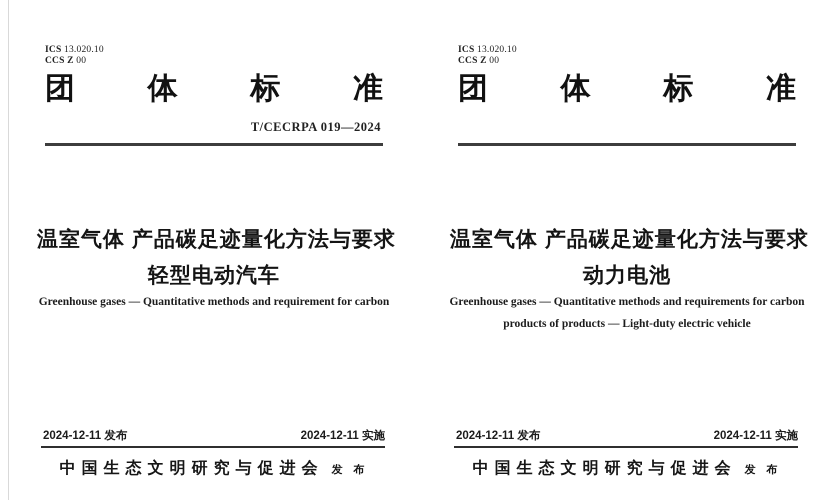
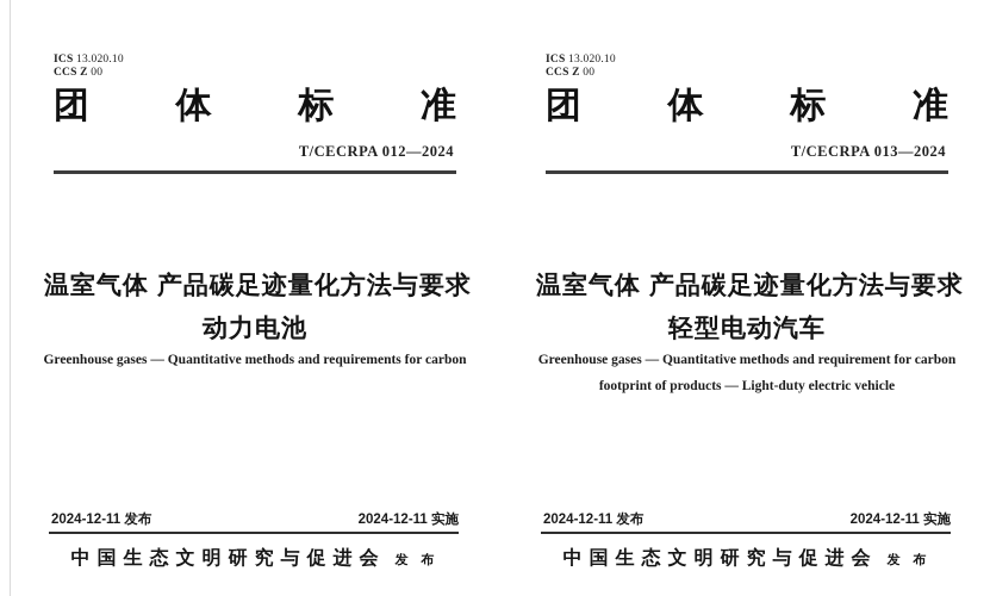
  ICS 13.020.10
  CCS Z 00
  团
  体
  标
  准
- T/CECRPA 019—2024
+ T/CECRPA 012—2024
  温室气体 产品碳足迹量化方法与要求
- 轻型电动汽车
+ 动力电池
- Greenhouse gases — Quantitative methods and requirement for carbon
+ Greenhouse gases — Quantitative methods and requirements for carbon
  2024-12-11 发布
  2024-12-11 实施
  中国生态文明研究与促进会 发 布
  ICS 13.020.10
  CCS Z 00
  团
  体
  标
  准
+ T/CECRPA 013—2024
  温室气体 产品碳足迹量化方法与要求
- 动力电池
+ 轻型电动汽车
- Greenhouse gases — Quantitative methods and requirements for carbon
+ Greenhouse gases — Quantitative methods and requirement for carbon
- products of products — Light-duty electric vehicle
+ footprint of products — Light-duty electric vehicle
  2024-12-11 发布
  2024-12-11 实施
  中国生态文明研究与促进会 发 布
